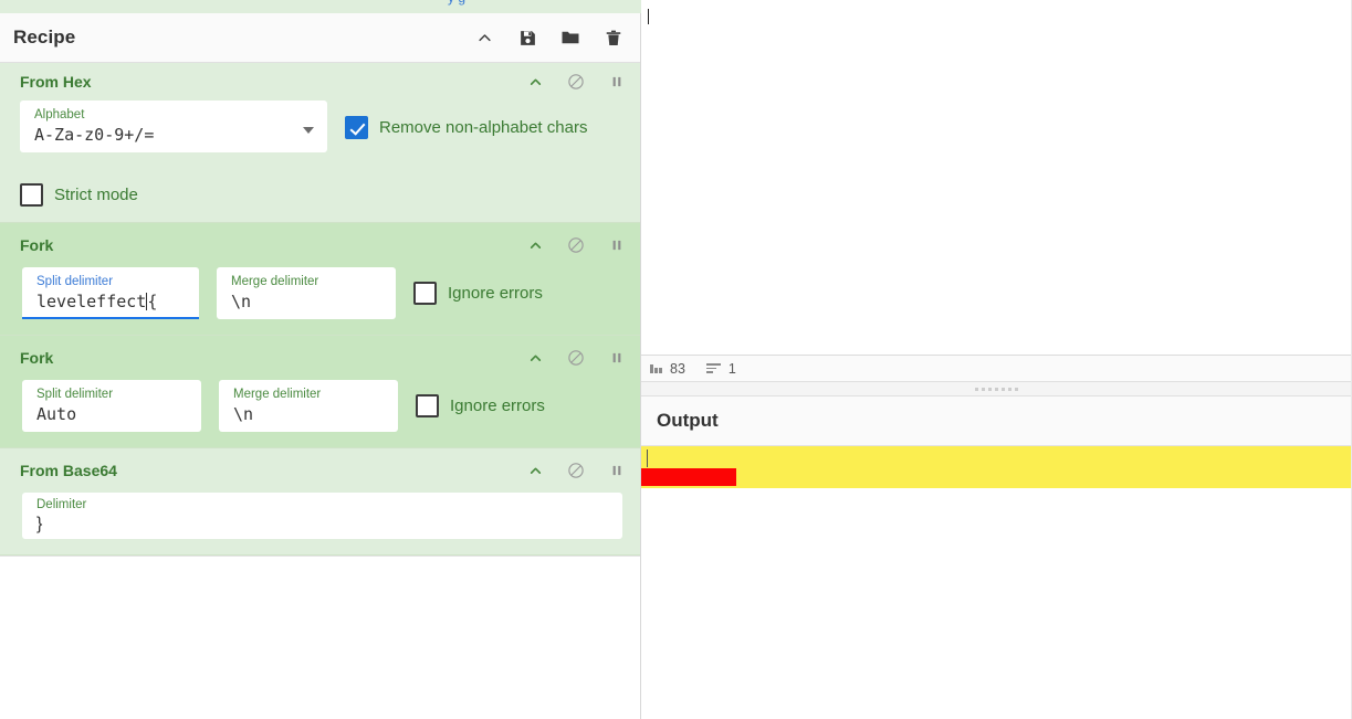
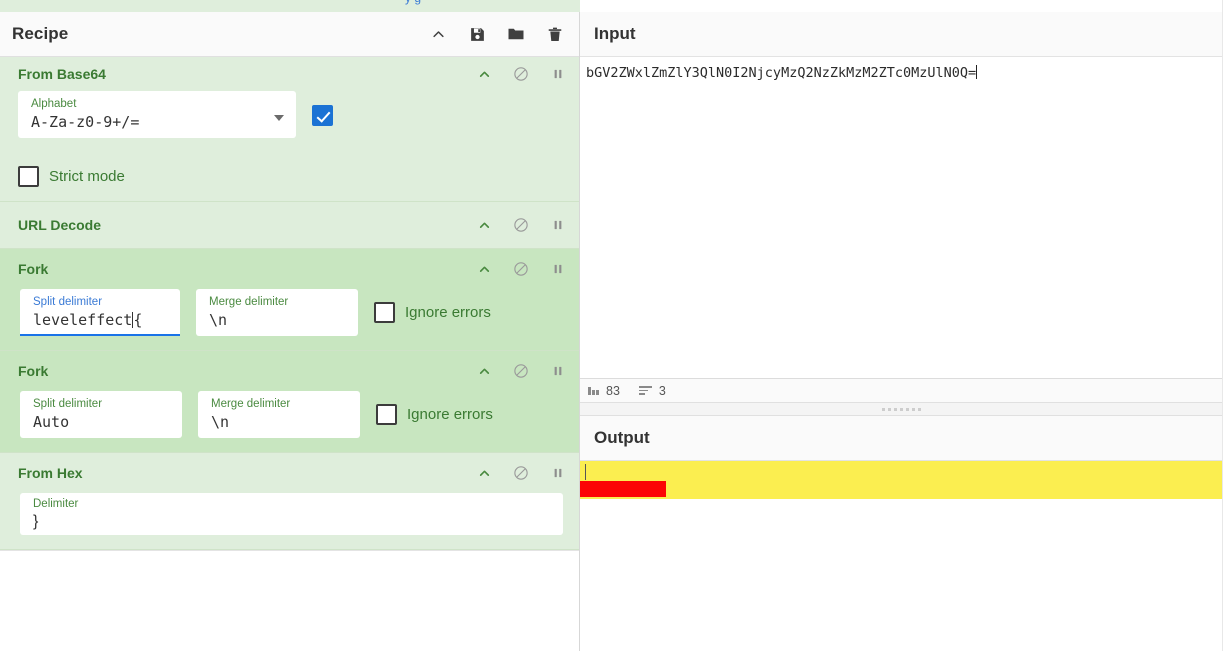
  Recipe
- From Hex
+ From Base64
  Alphabet
  A-Za-z0-9+/=
- Remove non-alphabet chars
  Strict mode
+ URL Decode
  Fork
  Split delimiter
  leveleffect{
  Merge delimiter
  \n
  Ignore errors
  Fork
  Split delimiter
  Auto
  Merge delimiter
  \n
  Ignore errors
- From Base64
+ From Hex
  Delimiter
  }
+ Input
+ bGV2ZWxlZmZlY3QlN0I2NjcyMzQ2NzZkMzM2ZTc0MzUlN0Q=
  83
- 1
+ 3
  Output
